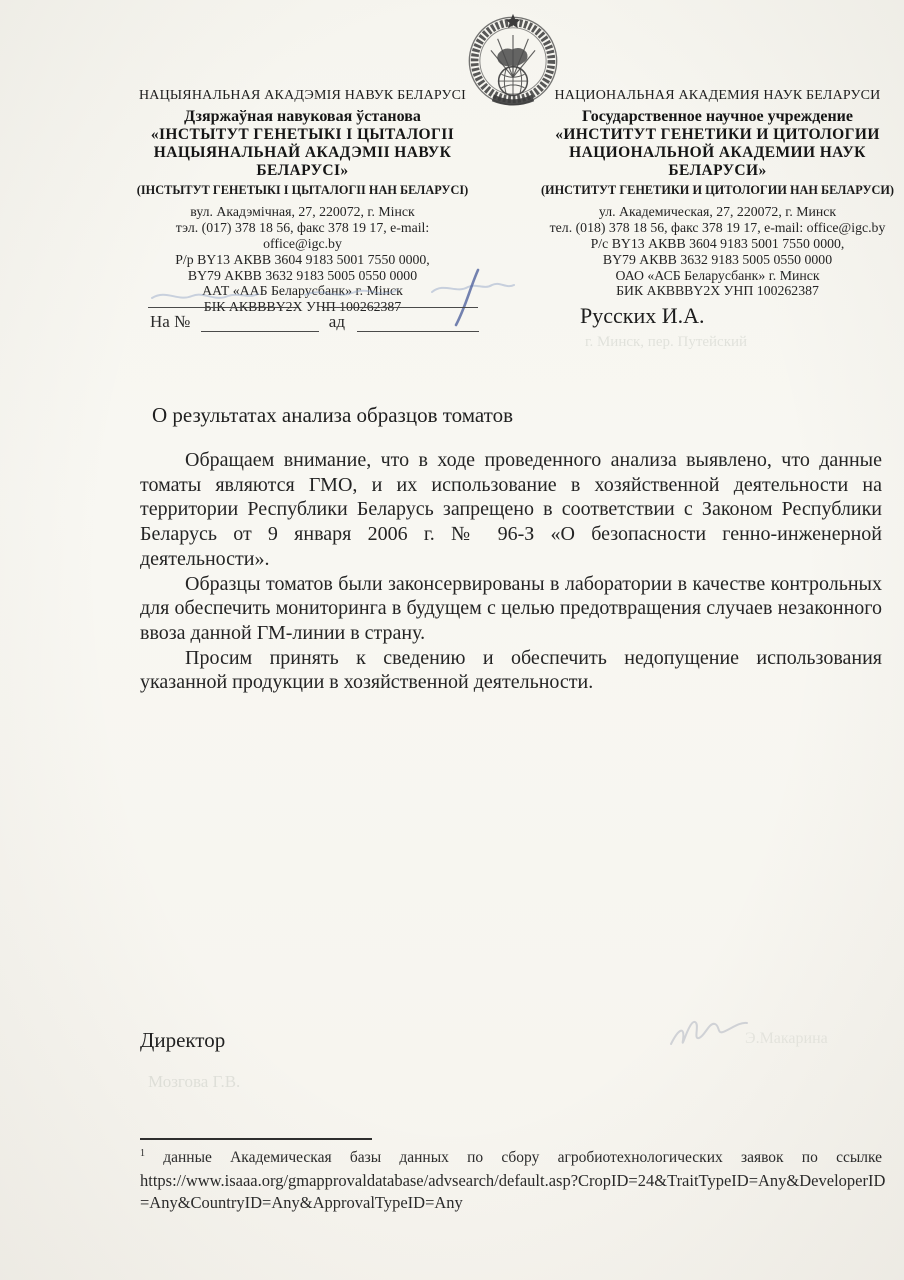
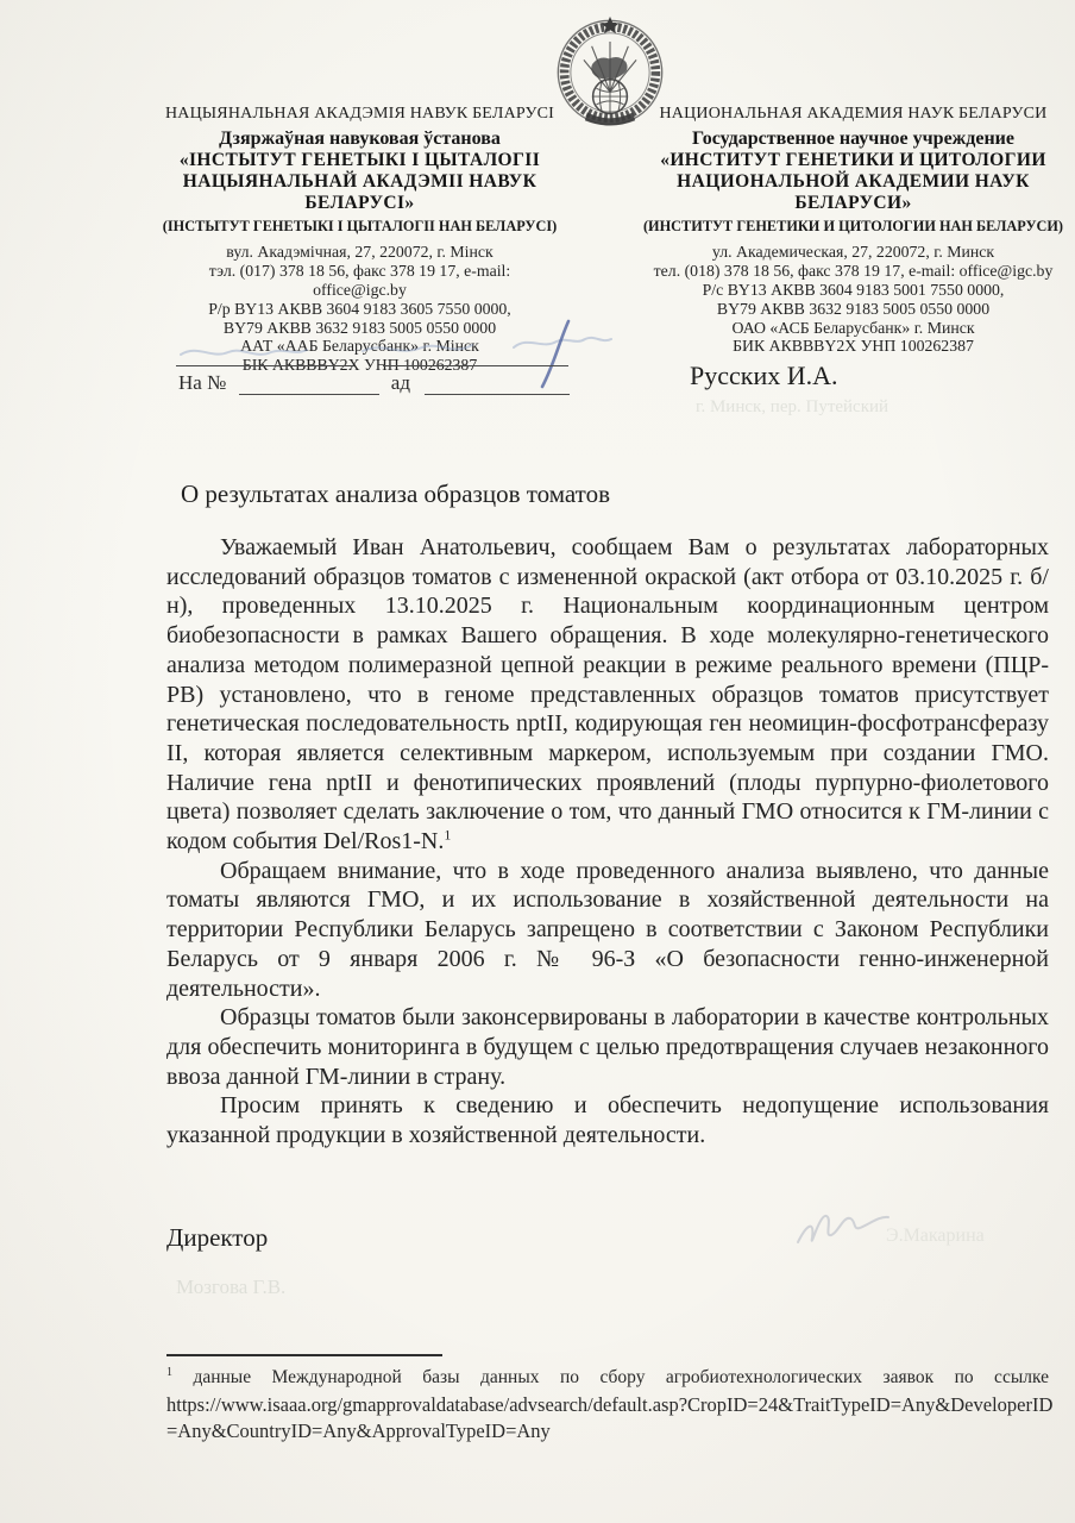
  НАЦЫЯНАЛЬНАЯ АКАДЭМІЯ НАВУК БЕЛАРУСІ
  Дзяржаўная навуковая ўстанова
  «ІНСТЫТУТ ГЕНЕТЫКІ І ЦЫТАЛОГІІ
  НАЦЫЯНАЛЬНАЙ АКАДЭМІІ НАВУК
  БЕЛАРУСІ»
  (ІНСТЫТУТ ГЕНЕТЫКІ І ЦЫТАЛОГІІ НАН БЕЛАРУСІ)
  вул. Акадэмічная, 27, 220072, г. Мінск
  тэл. (017) 378 18 56, факс 378 19 17, e-mail: office@igc.by
- Р/р BY13 АКВВ 3604 9183 5001 7550 0000,
+ Р/р BY13 АКВВ 3604 9183 3605 7550 0000,
  BY79 АКВВ 3632 9183 5005 0550 0000
  ААТ «ААБ Беларусбанк» г. Мінск
  БІК АКВВBY2X УНП 100262387
  НАЦИОНАЛЬНАЯ АКАДЕМИЯ НАУК БЕЛАРУСИ
  Государственное научное учреждение
  «ИНСТИТУТ ГЕНЕТИКИ И ЦИТОЛОГИИ
  НАЦИОНАЛЬНОЙ АКАДЕМИИ НАУК
  БЕЛАРУСИ»
  (ИНСТИТУТ ГЕНЕТИКИ И ЦИТОЛОГИИ НАН БЕЛАРУСИ)
  ул. Академическая, 27, 220072, г. Минск
  тел. (018) 378 18 56, факс 378 19 17, e-mail: office@igc.by
  Р/с BY13 АКВВ 3604 9183 5001 7550 0000,
  BY79 АКВВ 3632 9183 5005 0550 0000
  ОАО «АСБ Беларусбанк» г. Минск
  БИК АКВВBY2X УНП 100262387
  На № ад
  Русских И.А.
  г. Минск, пер. Путейский
  О результатах анализа образцов томатов
+ Уважаемый Иван Анатольевич, сообщаем Вам о результатах лабораторных исследований образцов томатов с измененной окраской (акт отбора от 03.10.2025 г. б/н), проведенных 13.10.2025 г. Национальным координационным центром биобезопасности в рамках Вашего обращения. В ходе молекулярно-генетического анализа методом полимеразной цепной реакции в режиме реального времени (ПЦР-РВ) установлено, что в геноме представленных образцов томатов присутствует генетическая последовательность nptII, кодирующая ген неомицин-фосфотрансферазу II, которая является селективным маркером, используемым при создании ГМО. Наличие гена nptII и фенотипических проявлений (плоды пурпурно-фиолетового цвета) позволяет сделать заключение о том, что данный ГМО относится к ГМ-линии с кодом события Del/Ros1-N.1
  Обращаем внимание, что в ходе проведенного анализа выявлено, что данные томаты являются ГМО, и их использование в хозяйственной деятельности на территории Республики Беларусь запрещено в соответствии с Законом Республики Беларусь от 9 января 2006 г. № 96-З «О безопасности генно-инженерной деятельности».
  Образцы томатов были законсервированы в лаборатории в качестве контрольных для обеспечить мониторинга в будущем с целью предотвращения случаев незаконного ввоза данной ГМ-линии в страну.
  Просим принять к сведению и обеспечить недопущение использования указанной продукции в хозяйственной деятельности.
  Директор
  Мозгова Г.В.
- 1 данные Академическая базы данных по сбору агробиотехнологических заявок по ссылке
+ 1 данные Международной базы данных по сбору агробиотехнологических заявок по ссылке
  https://www.isaaa.org/gmapprovaldatabase/advsearch/default.asp?CropID=24&TraitTypeID=Any&DeveloperID=Any&CountryID=Any&ApprovalTypeID=Any
